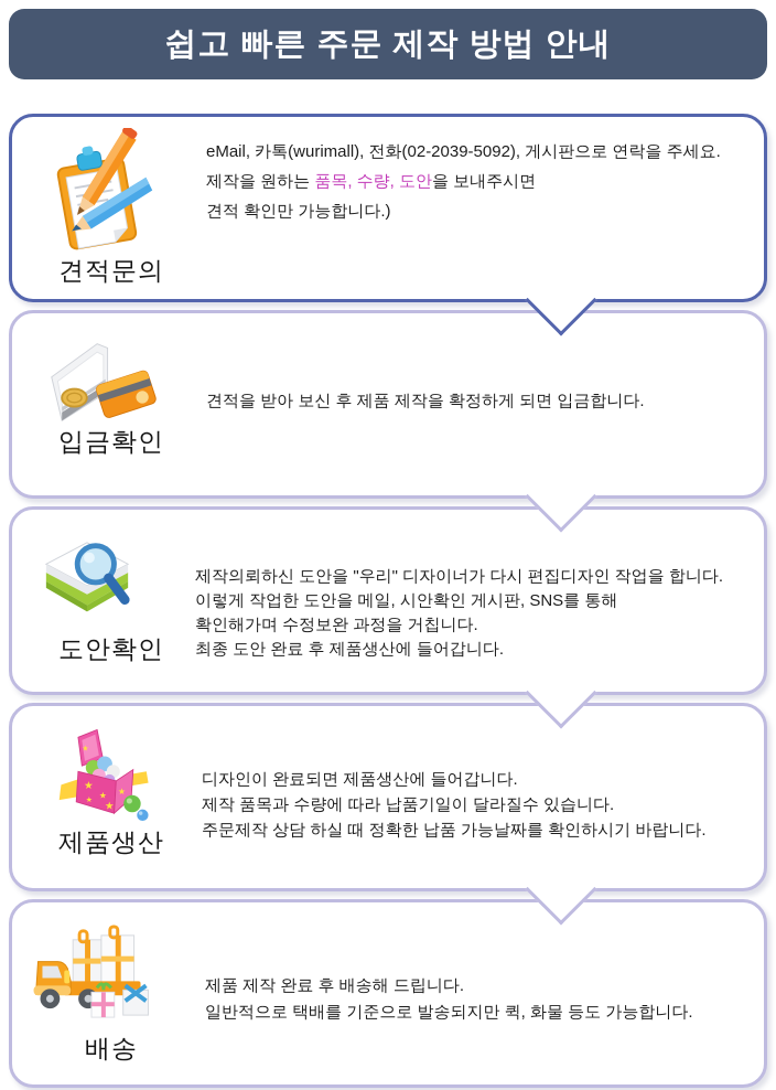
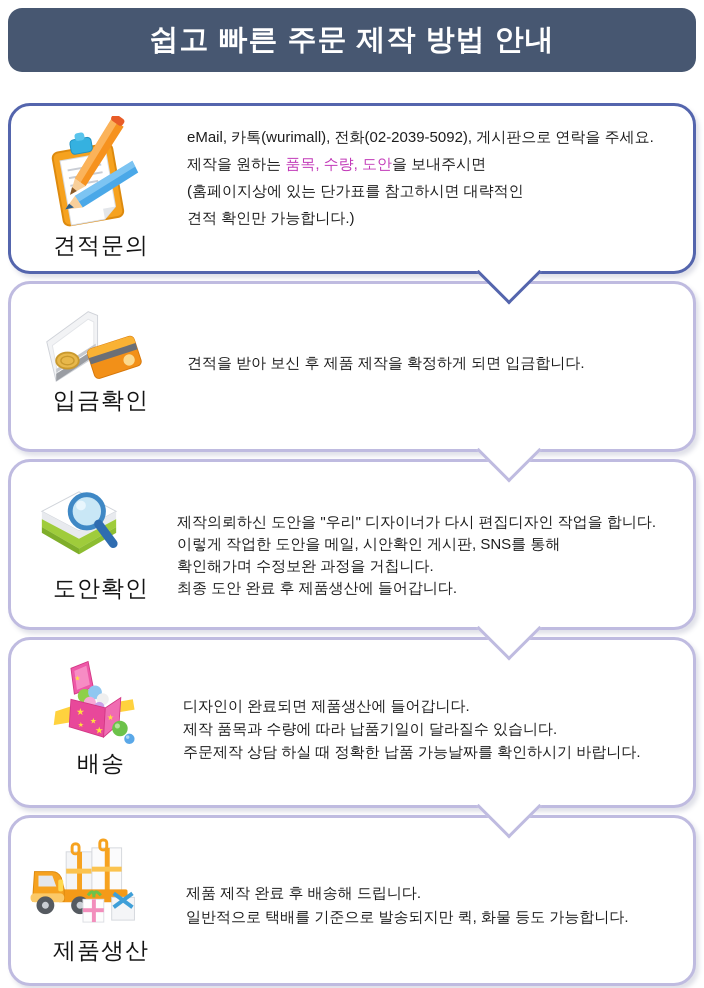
  쉽고 빠른 주문 제작 방법 안내
  견적문의
  eMail, 카톡(wurimall), 전화(02-2039-5092), 게시판으로 연락을 주세요.
  제작을 원하는 품목, 수량, 도안을 보내주시면
+ (홈페이지상에 있는 단가표를 참고하시면 대략적인
  견적 확인만 가능합니다.)
  입금확인
  견적을 받아 보신 후 제품 제작을 확정하게 되면 입금합니다.
  도안확인
  제작의뢰하신 도안을 "우리" 디자이너가 다시 편집디자인 작업을 합니다.
  이렇게 작업한 도안을 메일, 시안확인 게시판, SNS를 통해
  확인해가며 수정보완 과정을 거칩니다.
  최종 도안 완료 후 제품생산에 들어갑니다.
  ★
  ★
  ★
  ★
- 제품생산
+ 배송
  디자인이 완료되면 제품생산에 들어갑니다.
  제작 품목과 수량에 따라 납품기일이 달라질수 있습니다.
  주문제작 상담 하실 때 정확한 납품 가능날짜를 확인하시기 바랍니다.
- 배송
+ 제품생산
  제품 제작 완료 후 배송해 드립니다.
  일반적으로 택배를 기준으로 발송되지만 퀵, 화물 등도 가능합니다.
